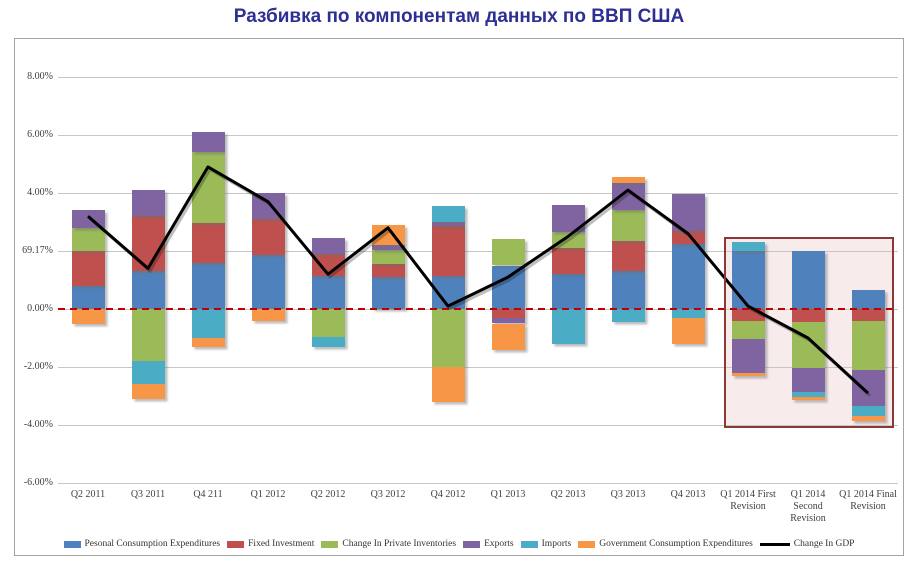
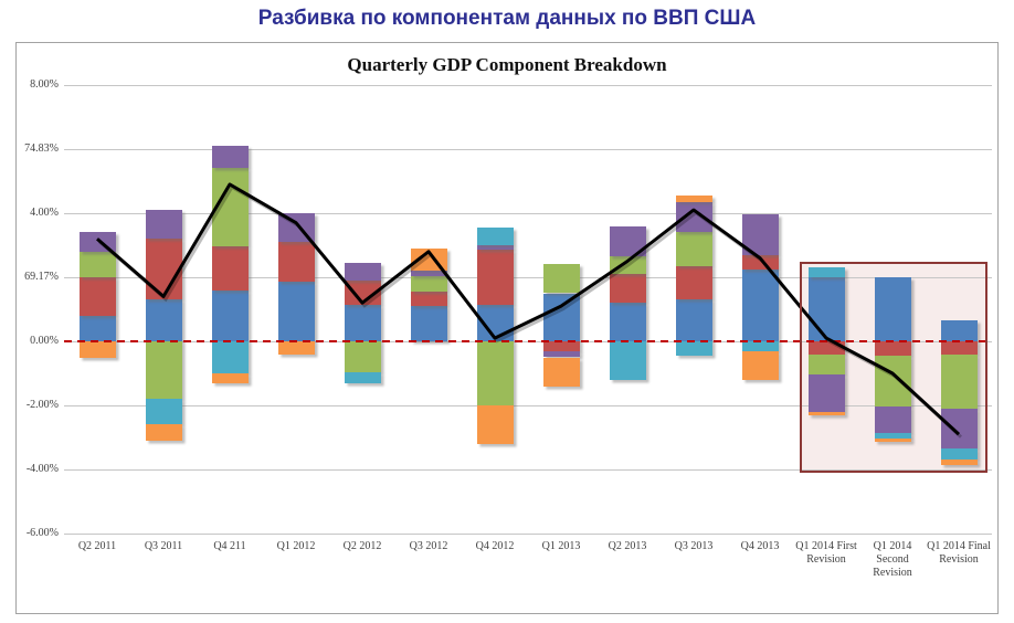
  Разбивка по компонентам данных по ВВП США
+ Quarterly GDP Component Breakdown
  8.00%
- 6.00%
+ 74.83%
  4.00%
  69.17%
  0.00%
  -2.00%
  -4.00%
  -6.00%
  Q2 2011
  Q3 2011
  Q4 211
  Q1 2012
  Q2 2012
  Q3 2012
  Q4 2012
  Q1 2013
  Q2 2013
  Q3 2013
  Q4 2013
  Q1 2014 First
  Revision
  Q1 2014
  Second
  Revision
  Q1 2014 Final
  Revision
- Pesonal Consumption Expenditures
- Fixed Investment
- Change In Private Inventories
- Exports
- Imports
- Government Consumption Expenditures
- Change In GDP
